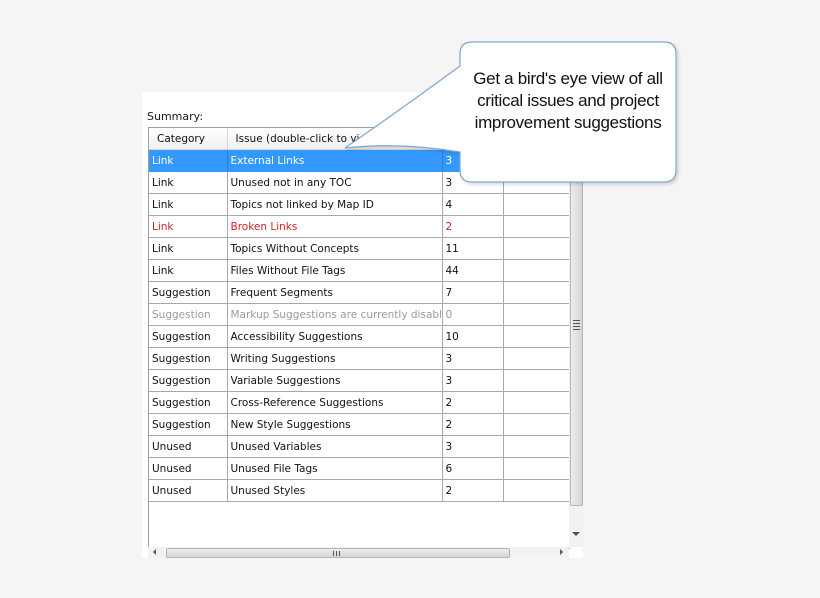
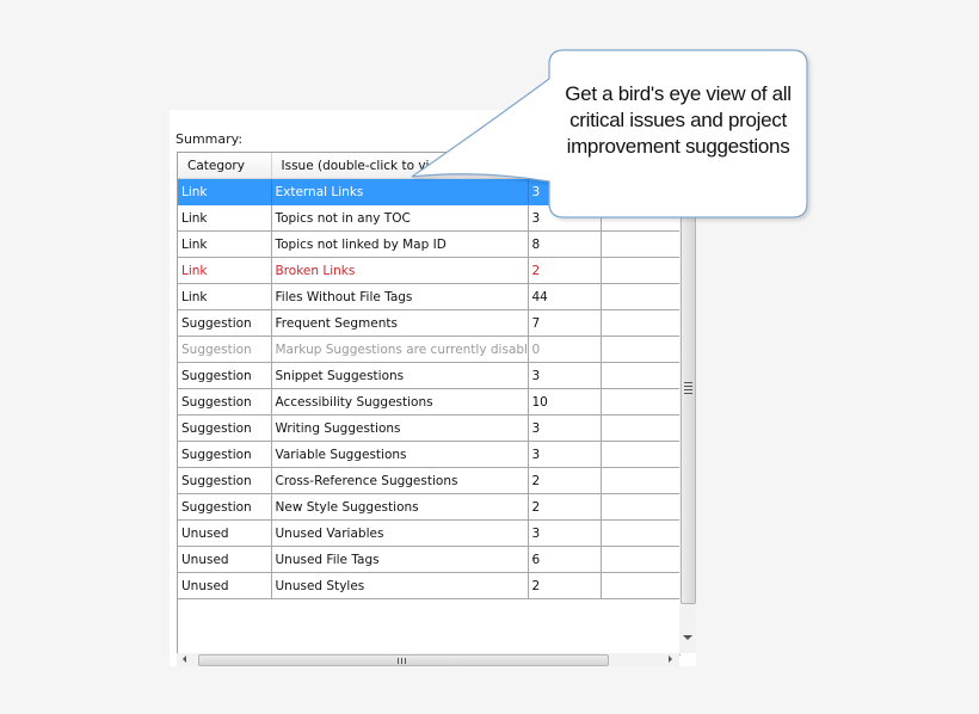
  Summary:
  Category	Issue (double-click to v
  Link	External Links	3
- Link	Unused not in any TOC	3
+ Link	Topics not in any TOC	3
- Link	Topics not linked by Map ID	4
+ Link	Topics not linked by Map ID	8
  Link	Broken Links	2
- Link	Topics Without Concepts	11
  Link	Files Without File Tags	44
  Suggestion	Frequent Segments	7
  Suggestion	Markup Suggestions are currently disabl	0
+ Suggestion	Snippet Suggestions	3
  Suggestion	Accessibility Suggestions	10
  Suggestion	Writing Suggestions	3
  Suggestion	Variable Suggestions	3
  Suggestion	Cross-Reference Suggestions	2
  Suggestion	New Style Suggestions	2
  Unused	Unused Variables	3
  Unused	Unused File Tags	6
  Unused	Unused Styles	2
  Get a bird's eye view of all critical issues and project improvement suggestions
